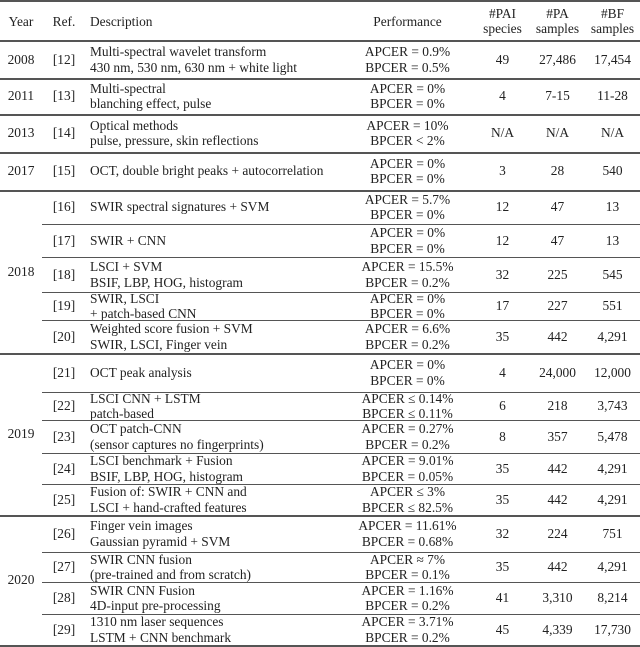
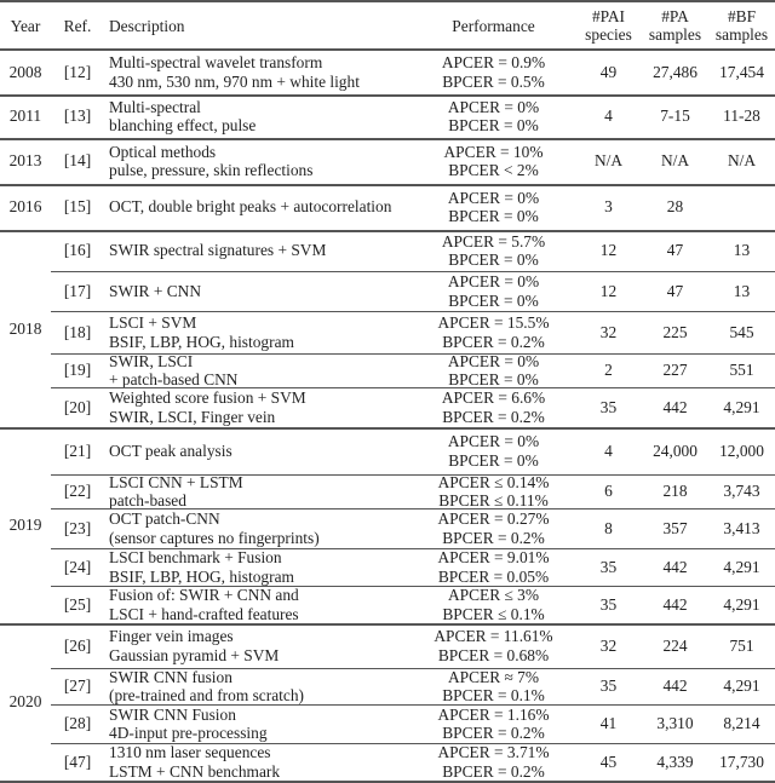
  Year
  Ref.
  Description
  Performance
  #PAI
  species
  #PA
  samples
  #BF
  samples
  2008
  [12]
  Multi-spectral wavelet transform
- 430 nm, 530 nm, 630 nm + white light
+ 430 nm, 530 nm, 970 nm + white light
  APCER = 0.9%
  BPCER = 0.5%
  49
  27,486
  17,454
  2011
  [13]
  Multi-spectral
  blanching effect, pulse
  APCER = 0%
  BPCER = 0%
  4
  7-15
  11-28
  2013
  [14]
  Optical methods
  pulse, pressure, skin reflections
  APCER = 10%
  BPCER < 2%
  N/A
  N/A
  N/A
- 2017
+ 2016
  [15]
  OCT, double bright peaks + autocorrelation
  APCER = 0%
  BPCER = 0%
  3
  28
- 540
  2018
  [16]
  SWIR spectral signatures + SVM
  APCER = 5.7%
  BPCER = 0%
  12
  47
  13
  [17]
  SWIR + CNN
  APCER = 0%
  BPCER = 0%
  12
  47
  13
  [18]
  LSCI + SVM
  BSIF, LBP, HOG, histogram
  APCER = 15.5%
  BPCER = 0.2%
  32
  225
  545
  [19]
  SWIR, LSCI
  + patch-based CNN
  APCER = 0%
  BPCER = 0%
- 17
+ 2
  227
  551
  [20]
  Weighted score fusion + SVM
  SWIR, LSCI, Finger vein
  APCER = 6.6%
  BPCER = 0.2%
  35
  442
  4,291
  2019
  [21]
  OCT peak analysis
  APCER = 0%
  BPCER = 0%
  4
  24,000
  12,000
  [22]
  LSCI CNN + LSTM
  patch-based
  APCER ≤ 0.14%
  BPCER ≤ 0.11%
  6
  218
  3,743
  [23]
  OCT patch-CNN
  (sensor captures no fingerprints)
  APCER = 0.27%
  BPCER = 0.2%
  8
  357
- 5,478
+ 3,413
  [24]
  LSCI benchmark + Fusion
  BSIF, LBP, HOG, histogram
  APCER = 9.01%
  BPCER = 0.05%
  35
  442
  4,291
  [25]
  Fusion of: SWIR + CNN and
  LSCI + hand-crafted features
  APCER ≤ 3%
- BPCER ≤ 82.5%
+ BPCER ≤ 0.1%
  35
  442
  4,291
  2020
  [26]
  Finger vein images
  Gaussian pyramid + SVM
  APCER = 11.61%
  BPCER = 0.68%
  32
  224
  751
  [27]
  SWIR CNN fusion
  (pre-trained and from scratch)
  APCER ≈ 7%
  BPCER = 0.1%
  35
  442
  4,291
  [28]
  SWIR CNN Fusion
  4D-input pre-processing
  APCER = 1.16%
  BPCER = 0.2%
  41
  3,310
  8,214
- [29]
+ [47]
  1310 nm laser sequences
  LSTM + CNN benchmark
  APCER = 3.71%
  BPCER = 0.2%
  45
  4,339
  17,730
